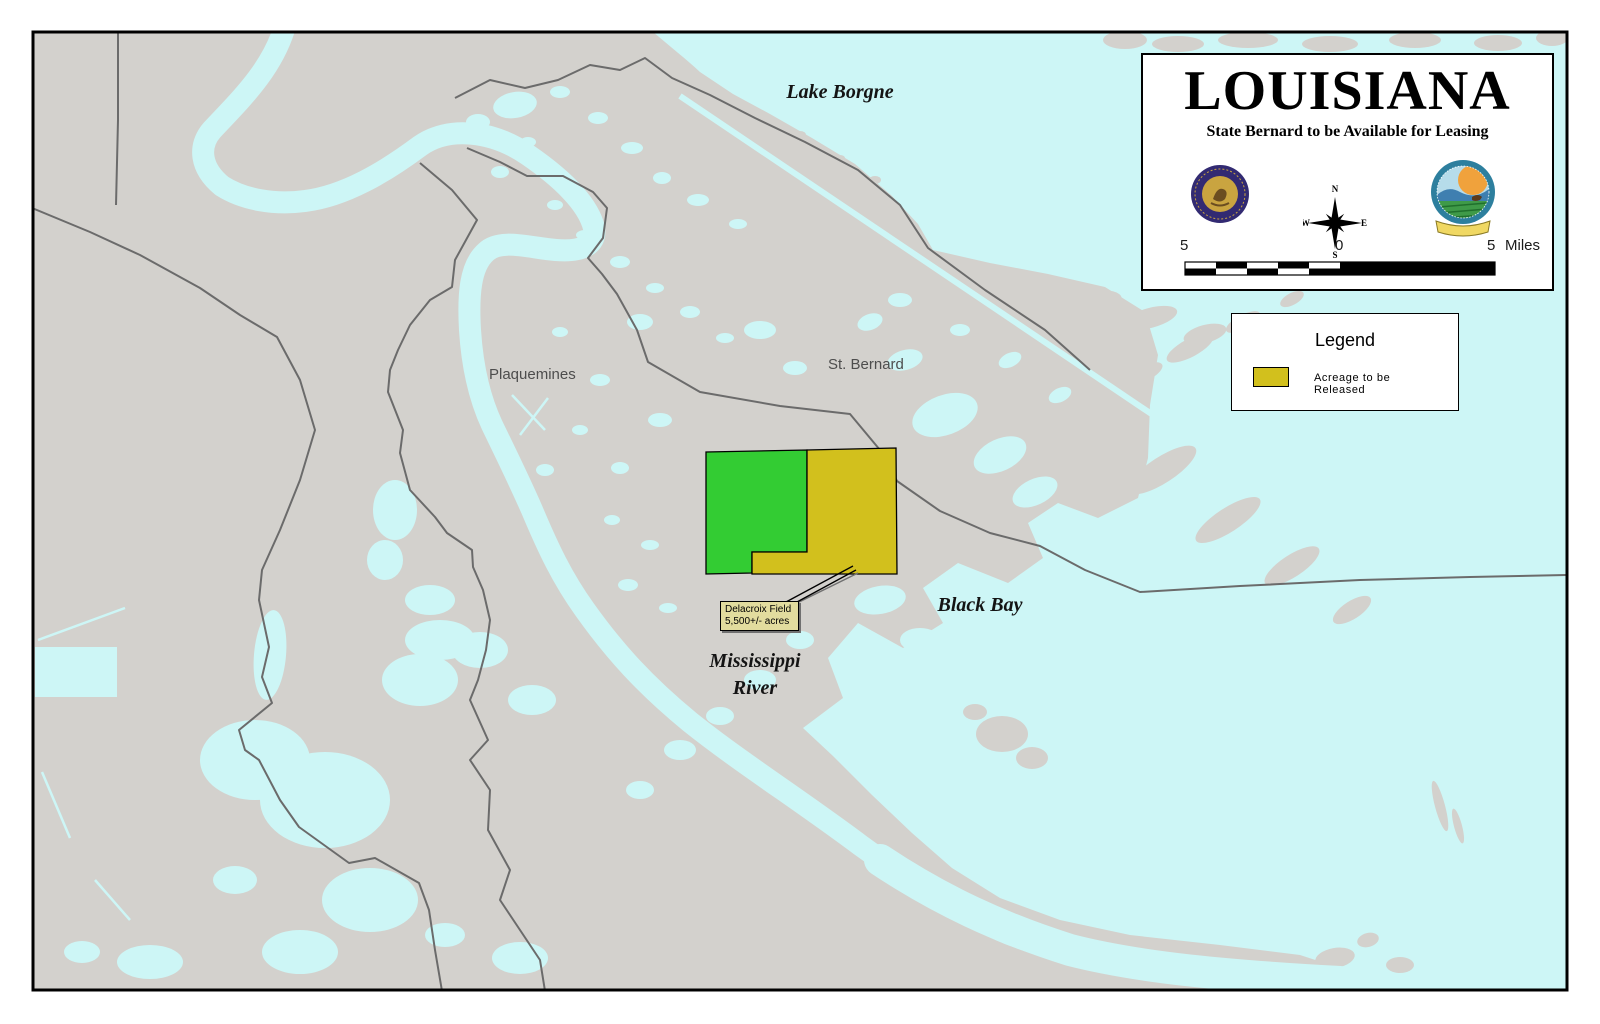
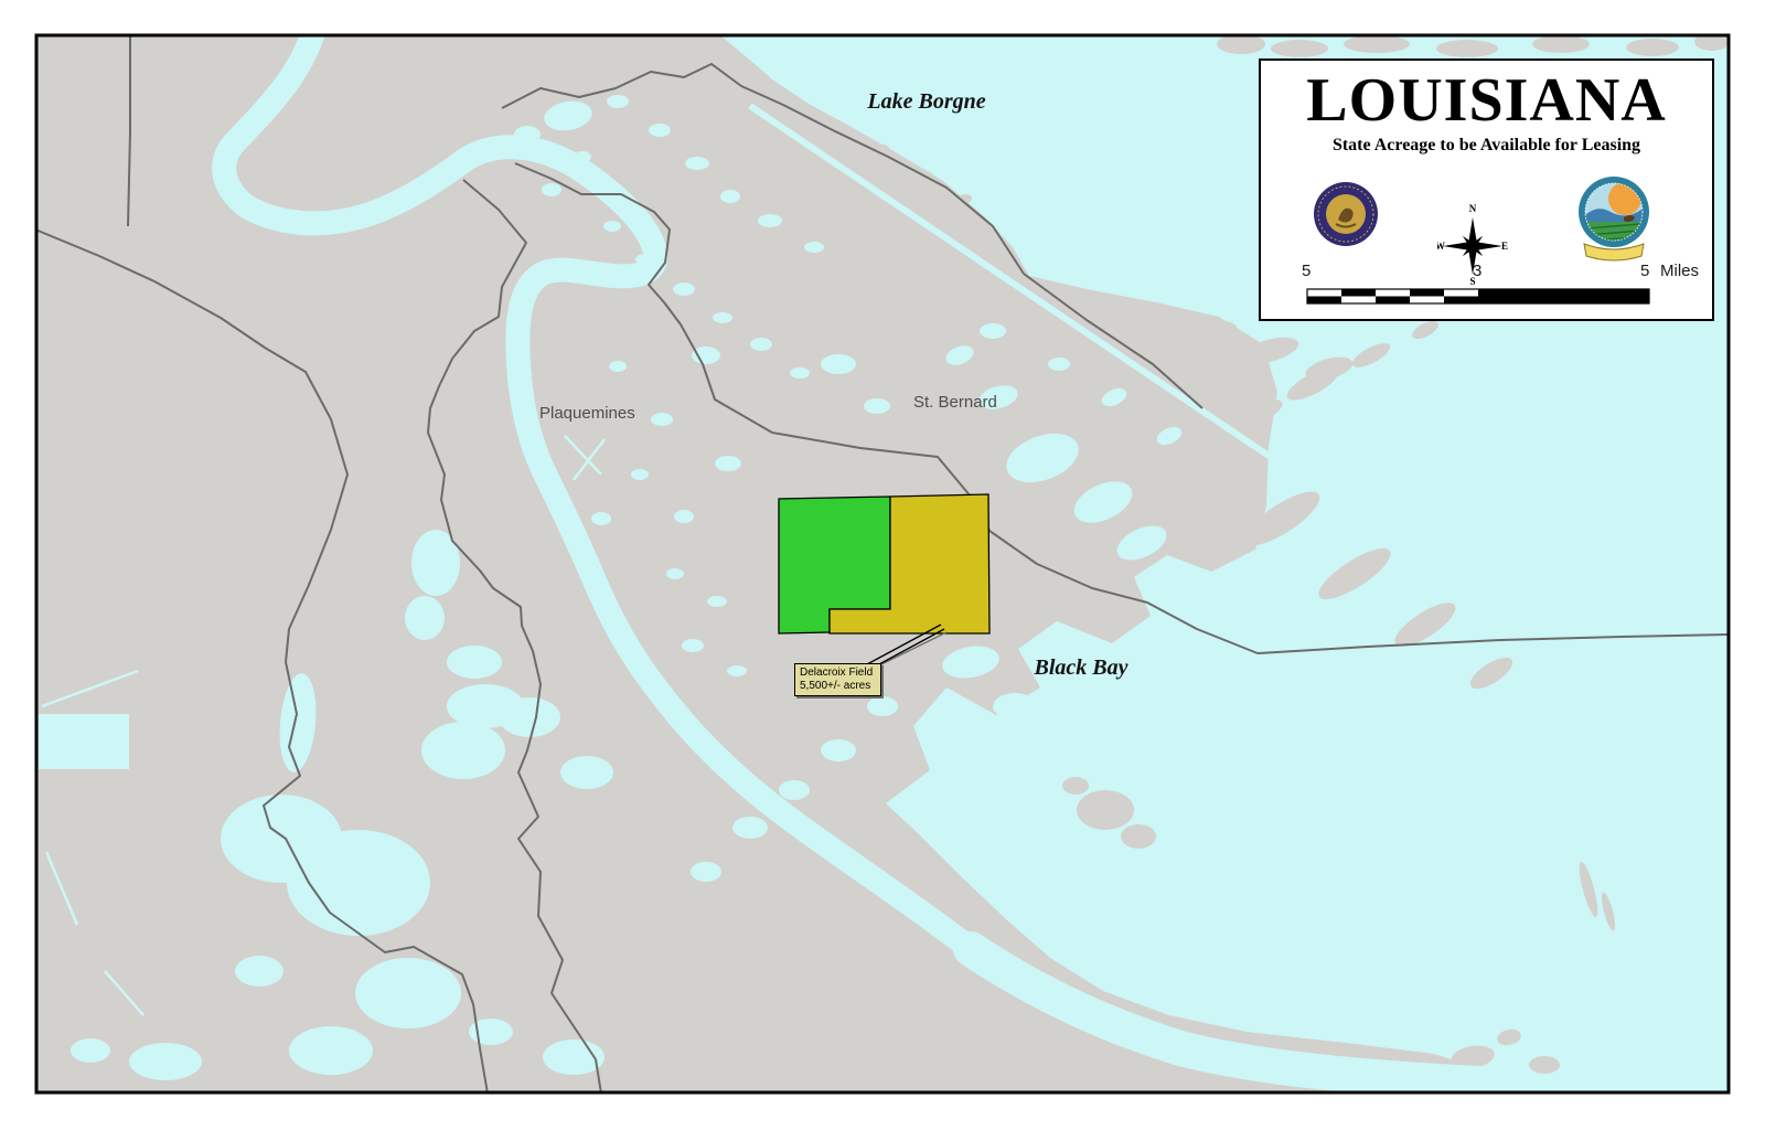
  Lake Borgne
  Plaquemines
  St. Bernard
  Black Bay
- Mississippi
- River
  Delacroix Field
  5,500+/- acres
  LOUISIANA
- State Bernard to be Available for Leasing
+ State Acreage to be Available for Leasing
  N
  S
  W
  E
  5
- 0
+ 3
  5
  Miles
- Legend
- Acreage to be Released
